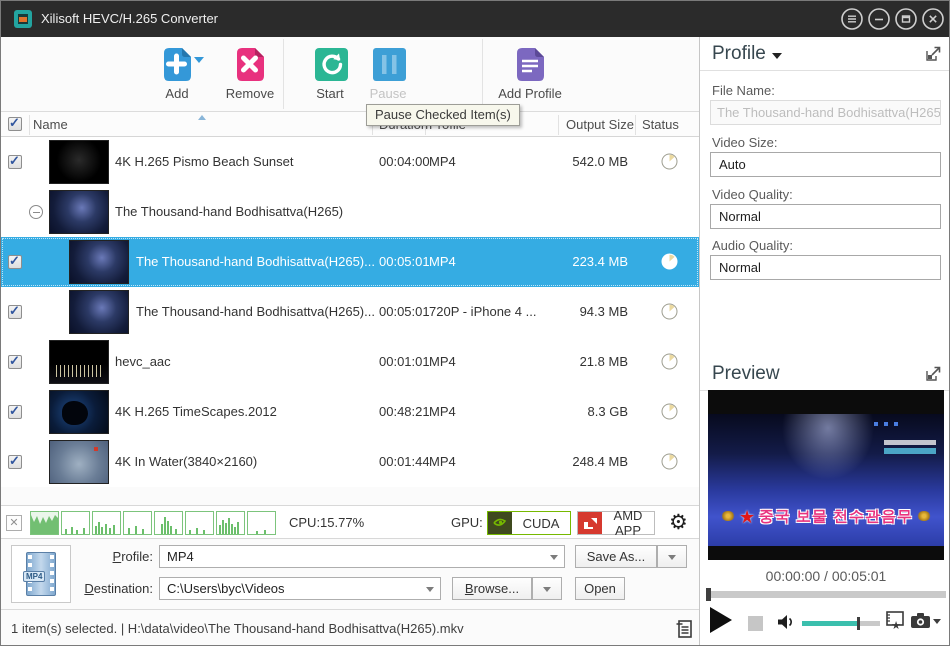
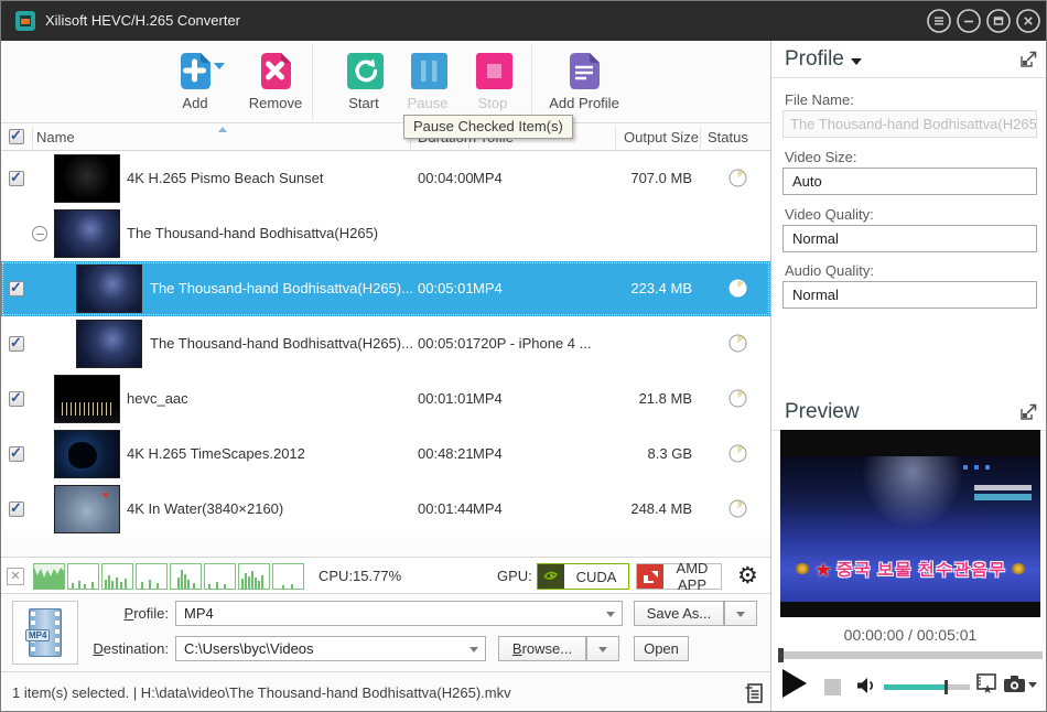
  Xilisoft HEVC/H.265 Converter
  Add
  Remove
  Start
  Pause
+ Stop
  Add Profile
  ✓
  Name
  Output Size
  Status
  Pause Checked Item(s)
  ✓
  4K H.265 Pismo Beach Sunset
  00:04:00
  MP4
- 542.0 MB
+ 707.0 MB
  The Thousand-hand Bodhisattva(H265)
  ✓
  The Thousand-hand Bodhisattva(H265)...
  00:05:01
  MP4
  223.4 MB
  ✓
  The Thousand-hand Bodhisattva(H265)...
  00:05:01
  720P - iPhone 4 ...
- 94.3 MB
  ✓
  hevc_aac
  00:01:01
  MP4
  21.8 MB
  ✓
  4K H.265 TimeScapes.2012
  00:48:21
  MP4
  8.3 GB
  ✓
  4K In Water(3840×2160)
  00:01:44
  MP4
  248.4 MB
  ✕
  CPU:15.77%
  GPU:
  CUDA
  AMD APP
  ⚙
  MP4
  Profile:
  MP4
  Save As...
  Destination:
  C:\Users\byc\Videos
  Browse...
  Open
  1 item(s) selected. | H:\data\video\The Thousand-hand Bodhisattva(H265).mkv
  Profile
  File Name:
  The Thousand-hand Bodhisattva(H265
  Video Size:
  Auto
  Video Quality:
  Normal
  Audio Quality:
  Normal
  Preview
  ★ 중국 보물 천수관음무
  00:00:00 / 00:05:01
  ★
